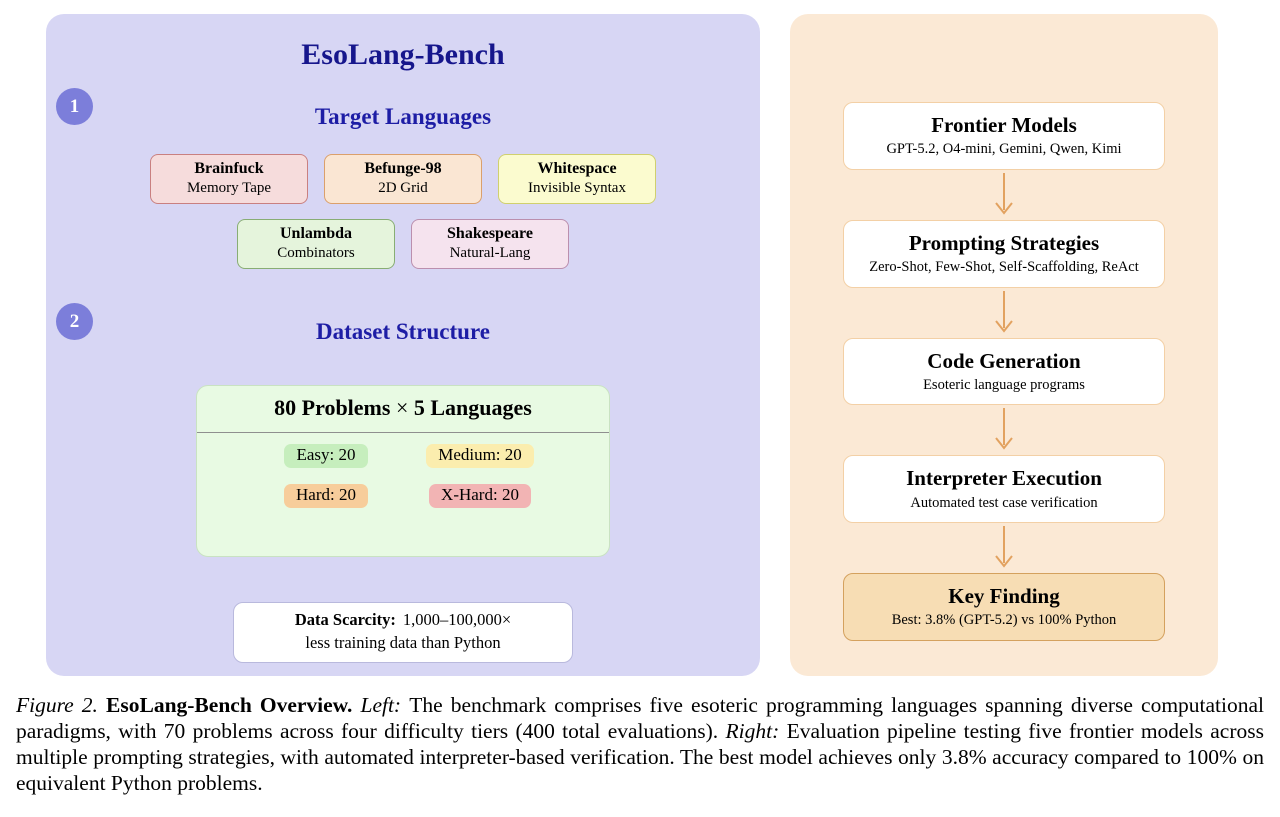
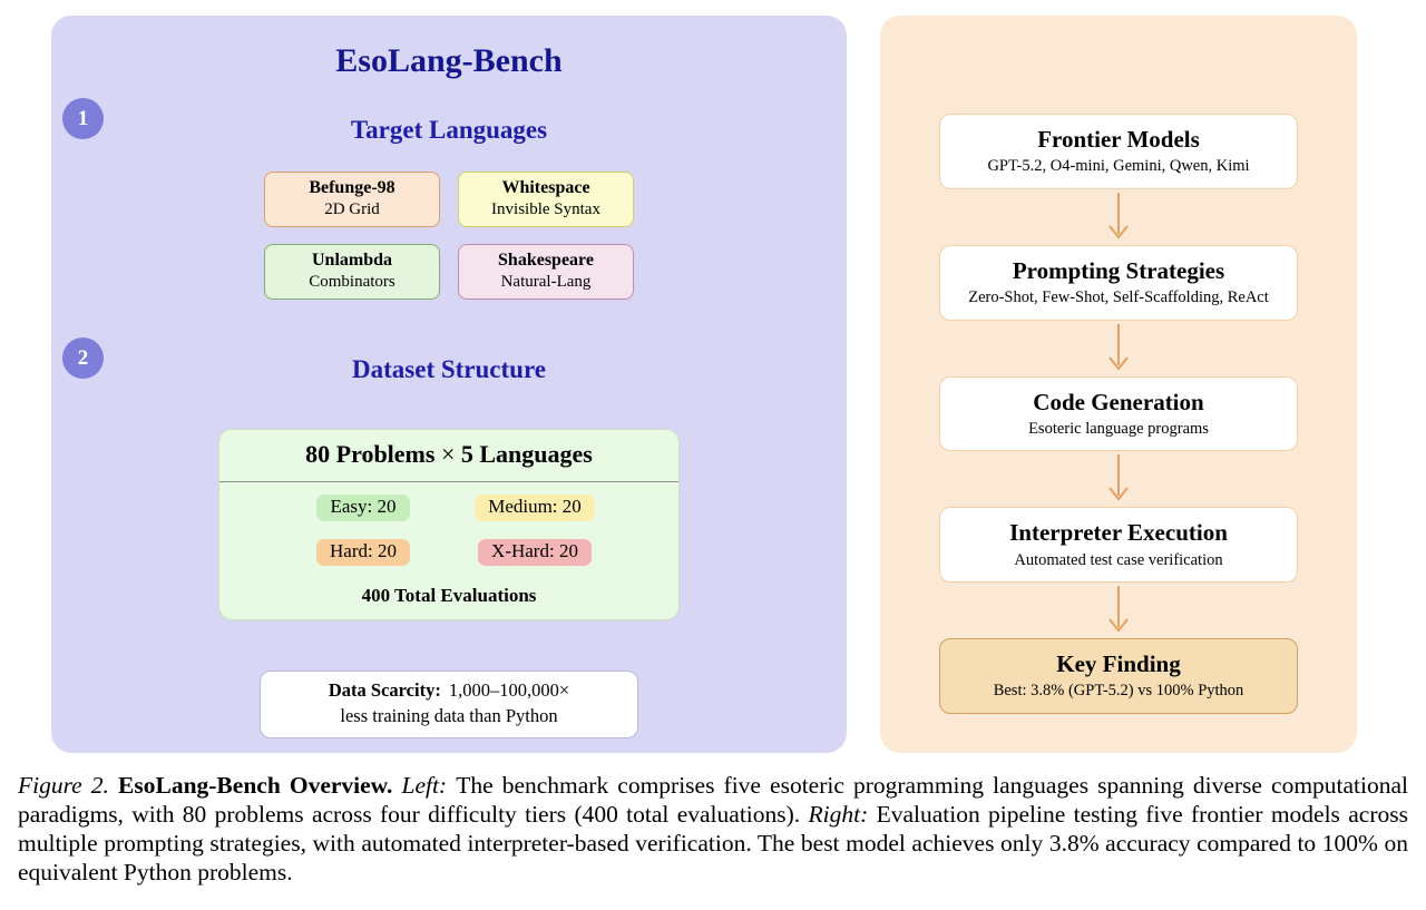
  EsoLang-Bench
  1
  Target Languages
- Brainfuck
- Memory Tape
  Befunge-98
  2D Grid
  Whitespace
  Invisible Syntax
  Unlambda
  Combinators
  Shakespeare
  Natural-Lang
  2
  Dataset Structure
  80 Problems × 5 Languages
  Easy: 20
  Medium: 20
  Hard: 20
  X-Hard: 20
+ 400 Total Evaluations
  Data Scarcity: 1,000–100,000×
  less training data than Python
  Frontier Models
  GPT-5.2, O4-mini, Gemini, Qwen, Kimi
  Prompting Strategies
  Zero-Shot, Few-Shot, Self-Scaffolding, ReAct
  Code Generation
  Esoteric language programs
  Interpreter Execution
  Automated test case verification
  Key Finding
  Best: 3.8% (GPT-5.2) vs 100% Python
- Figure 2. EsoLang-Bench Overview. Left: The benchmark comprises five esoteric programming languages spanning diverse computational paradigms, with 70 problems across four difficulty tiers (400 total evaluations). Right: Evaluation pipeline testing five frontier models across multiple prompting strategies, with automated interpreter-based verification. The best model achieves only 3.8% accuracy compared to 100% on equivalent Python problems.
+ Figure 2. EsoLang-Bench Overview. Left: The benchmark comprises five esoteric programming languages spanning diverse computational paradigms, with 80 problems across four difficulty tiers (400 total evaluations). Right: Evaluation pipeline testing five frontier models across multiple prompting strategies, with automated interpreter-based verification. The best model achieves only 3.8% accuracy compared to 100% on equivalent Python problems.
